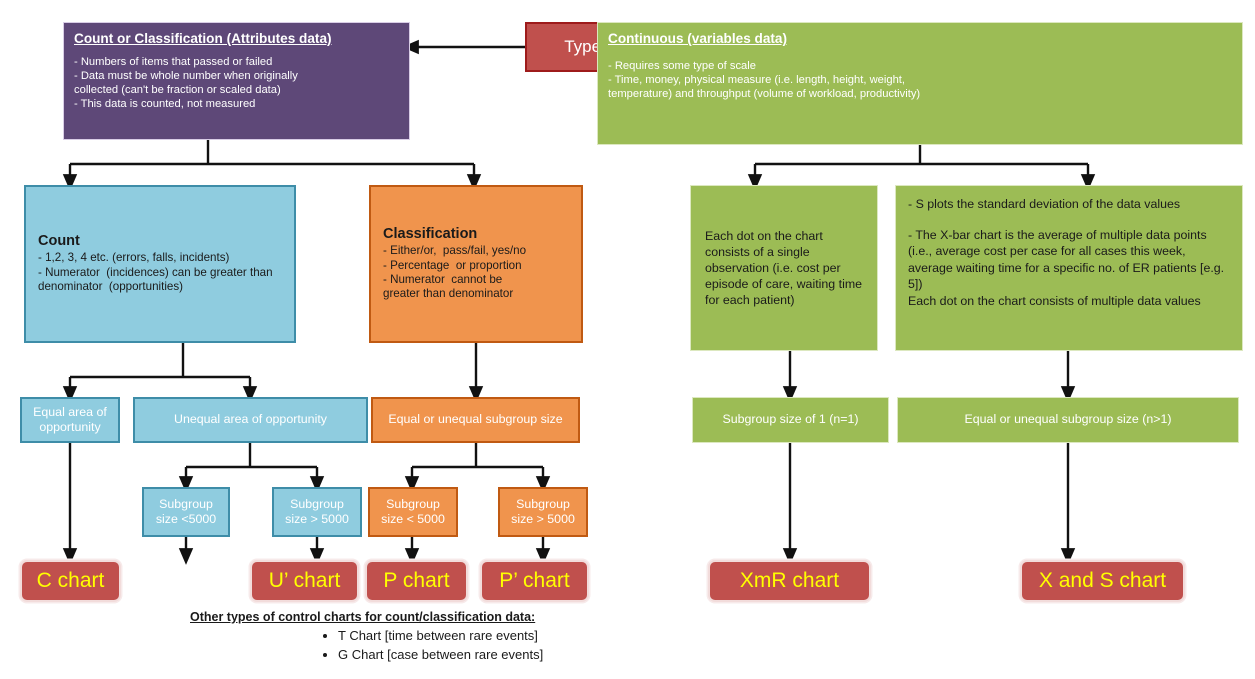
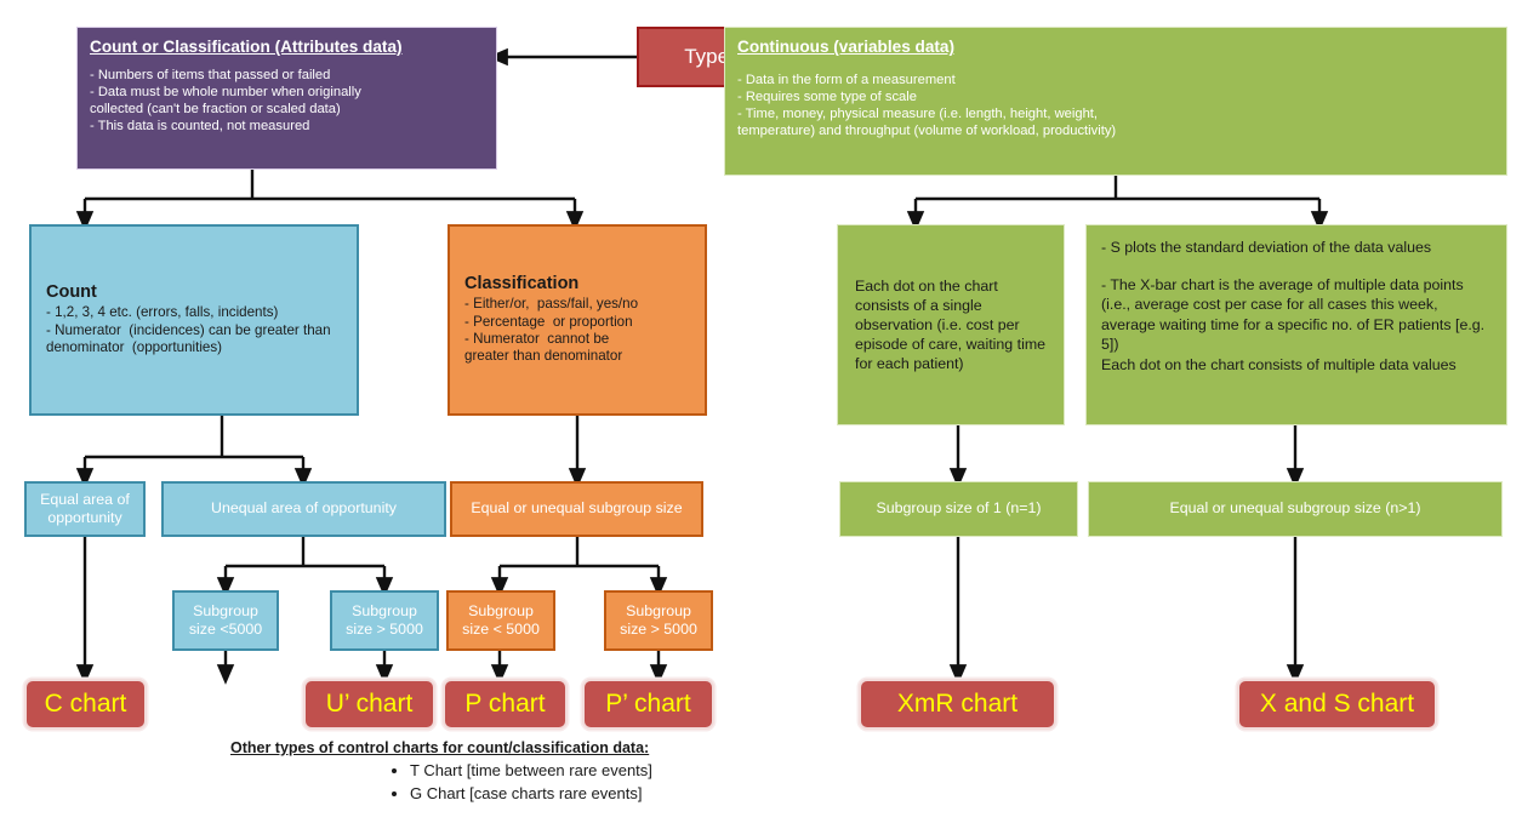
  Count or Classification (Attributes data)
  - Numbers of items that passed or failed
  - Data must be whole number when originally
  collected (can't be fraction or scaled data)
  - This data is counted, not measured
  Continuous (variables data)
+ - Data in the form of a measurement
  - Requires some type of scale
  - Time, money, physical measure (i.e. length, height, weight,
  temperature) and throughput (volume of workload, productivity)
  Count
  - 1,2, 3, 4 etc. (errors, falls, incidents)
  - Numerator (incidences) can be greater than
  denominator (opportunities)
  Classification
  - Either/or, pass/fail, yes/no
  - Percentage or proportion
  - Numerator cannot be
  greater than denominator
  Each dot on the chart consists of a single observation (i.e. cost per episode of care, waiting time for each patient)
  - S plots the standard deviation of the data values
  - The X-bar chart is the average of multiple data points (i.e., average cost per case for all cases this week, average waiting time for a specific no. of ER patients [e.g. 5])
  Each dot on the chart consists of multiple data values
  Equal area of opportunity
  Unequal area of opportunity
  Equal or unequal subgroup size
  Subgroup size of 1 (n=1)
  Equal or unequal subgroup size (n>1)
  Subgroup size <5000
  Subgroup size > 5000
  Subgroup size < 5000
  Subgroup size > 5000
  C chart
  U’ chart
  P chart
  P’ chart
  XmR chart
  X and S chart
  Other types of control charts for count/classification data:
  T Chart [time between rare events]
- G Chart [case between rare events]
+ G Chart [case charts rare events]
